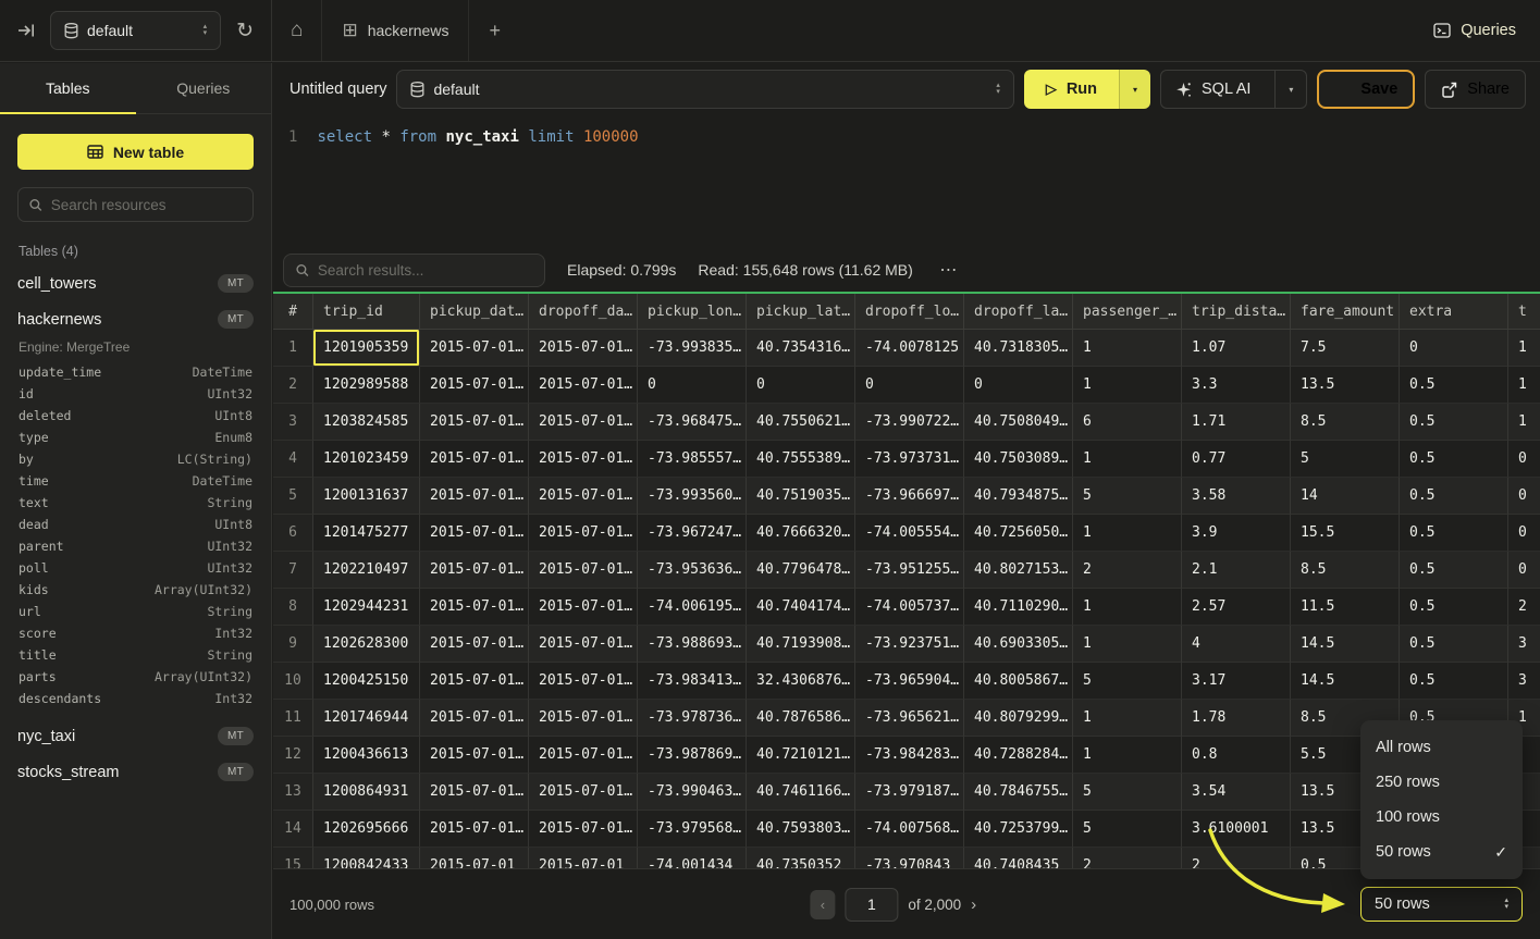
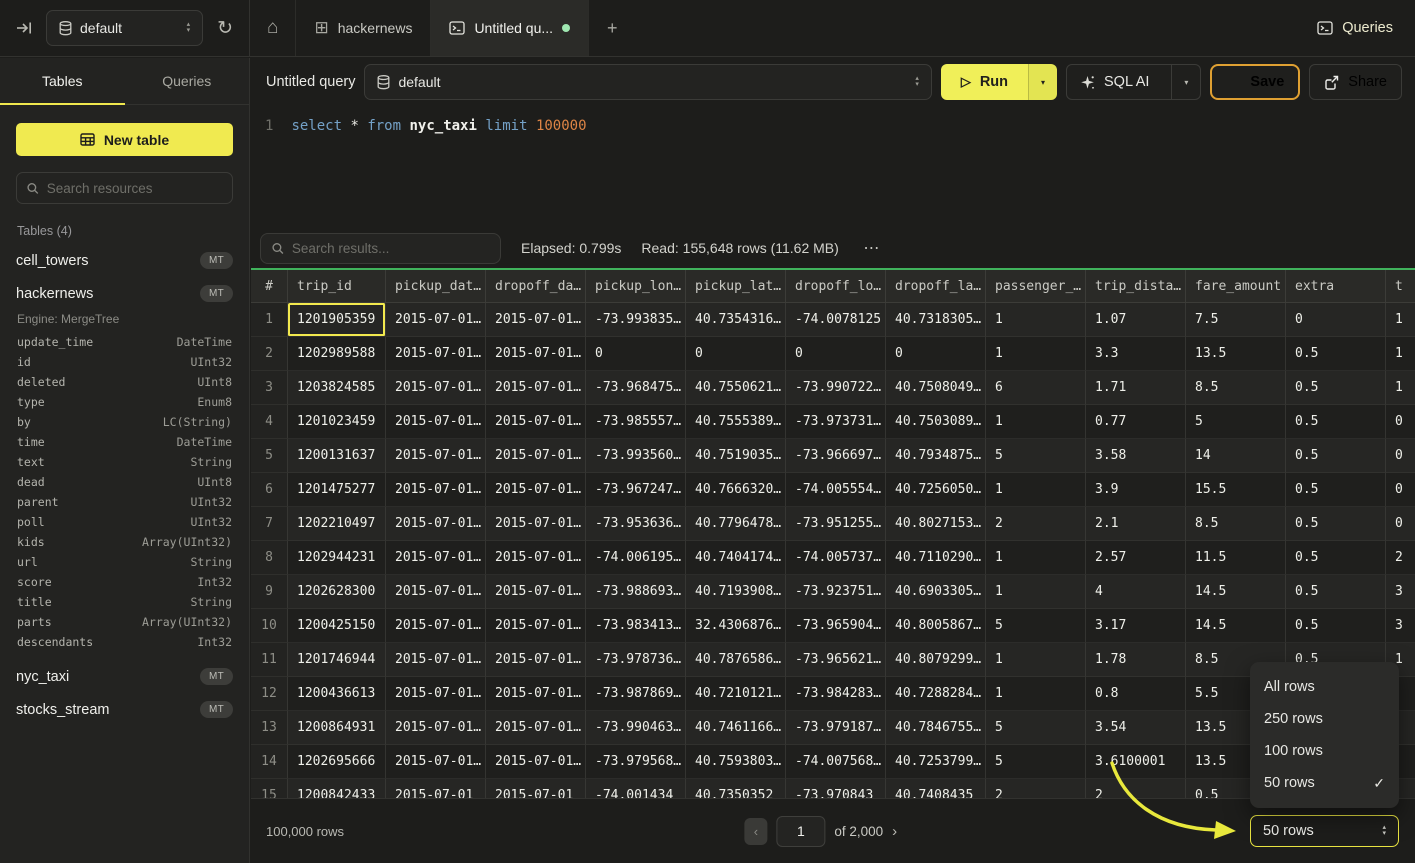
  default
  ↻
  ⌂
  ⊞
  hackernews
+ Untitled qu...
  +
  Queries
  Tables
  Queries
  New table
  Search resources
  Tables (4)
  cell_towers
  MT
  hackernews
  MT
  Engine: MergeTree
  update_time
  DateTime
  id
  UInt32
  deleted
  UInt8
  type
  Enum8
  by
  LC(String)
  time
  DateTime
  text
  String
  dead
  UInt8
  parent
  UInt32
  poll
  UInt32
  kids
  Array(UInt32)
  url
  String
  score
  Int32
  title
  String
  parts
  Array(UInt32)
  descendants
  Int32
  nyc_taxi
  MT
  stocks_stream
  MT
  Untitled query
  default
  ▷
  Run
  ▾
  SQL AI
  ▾
  Save
  Share
  1
  select * from nyc_taxi limit 100000
  Search results...
  Elapsed: 0.799s
  Read: 155,648 rows (11.62 MB)
  ⋯
  #
  trip_id
  pickup_dat…
  dropoff_da…
  pickup_lon…
  pickup_lat…
  dropoff_lo…
  dropoff_la…
  passenger_…
  trip_dista…
  fare_amount
  extra
  t
  1
  1201905359
  2015-07-01…
  2015-07-01…
  -73.993835…
  40.7354316…
  -74.0078125
  40.7318305…
  1
  1.07
  7.5
  0
  1
  2
  1202989588
  2015-07-01…
  2015-07-01…
  0
  0
  0
  0
  1
  3.3
  13.5
  0.5
  1
  3
  1203824585
  2015-07-01…
  2015-07-01…
  -73.968475…
  40.7550621…
  -73.990722…
  40.7508049…
  6
  1.71
  8.5
  0.5
  1
  4
  1201023459
  2015-07-01…
  2015-07-01…
  -73.985557…
  40.7555389…
  -73.973731…
  40.7503089…
  1
  0.77
  5
  0.5
  0
  5
  1200131637
  2015-07-01…
  2015-07-01…
  -73.993560…
  40.7519035…
  -73.966697…
  40.7934875…
  5
  3.58
  14
  0.5
  0
  6
  1201475277
  2015-07-01…
  2015-07-01…
  -73.967247…
  40.7666320…
  -74.005554…
  40.7256050…
  1
  3.9
  15.5
  0.5
  0
  7
  1202210497
  2015-07-01…
  2015-07-01…
  -73.953636…
  40.7796478…
  -73.951255…
  40.8027153…
  2
  2.1
  8.5
  0.5
  0
  8
  1202944231
  2015-07-01…
  2015-07-01…
  -74.006195…
  40.7404174…
  -74.005737…
  40.7110290…
  1
  2.57
  11.5
  0.5
  2
  9
  1202628300
  2015-07-01…
  2015-07-01…
  -73.988693…
  40.7193908…
  -73.923751…
  40.6903305…
  1
  4
  14.5
  0.5
  3
  10
  1200425150
  2015-07-01…
  2015-07-01…
  -73.983413…
  32.4306876…
  -73.965904…
  40.8005867…
  5
  3.17
  14.5
  0.5
  3
  11
  1201746944
  2015-07-01…
  2015-07-01…
  -73.978736…
  40.7876586…
  -73.965621…
  40.8079299…
  1
  1.78
  8.5
  0.5
  1
  12
  1200436613
  2015-07-01…
  2015-07-01…
  -73.987869…
  40.7210121…
  -73.984283…
  40.7288284…
  1
  0.8
  5.5
  13
  1200864931
  2015-07-01…
  2015-07-01…
  -73.990463…
  40.7461166…
  -73.979187…
  40.7846755…
  5
  3.54
  13.5
  14
  1202695666
  2015-07-01…
  2015-07-01…
  -73.979568…
  40.7593803…
  -74.007568…
  40.7253799…
  5
  3.6100001
  13.5
  15
  1200842433
  2015-07-01
  2015-07-01
  -74.001434
  40.7350352
  -73.970843
  40.7408435
  2
  2
  0.5
  100,000 rows
  ‹
  1
  of 2,000
  ›
  50 rows
  All rows
  250 rows
  100 rows
  50 rows
  ✓
